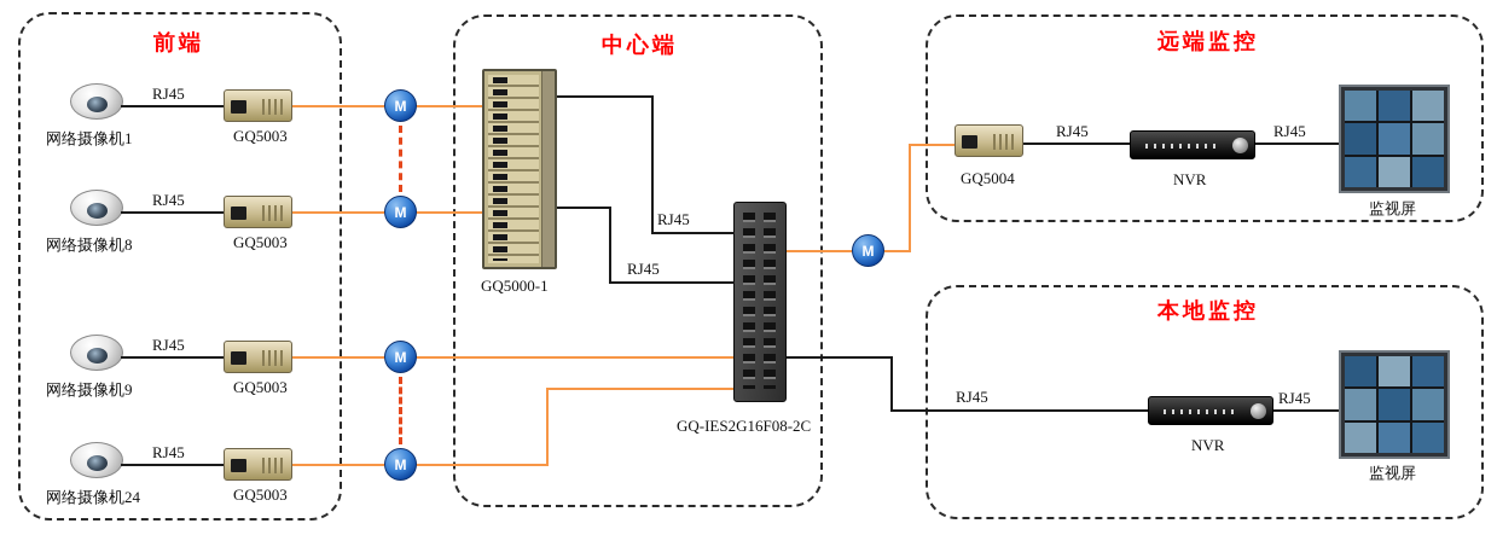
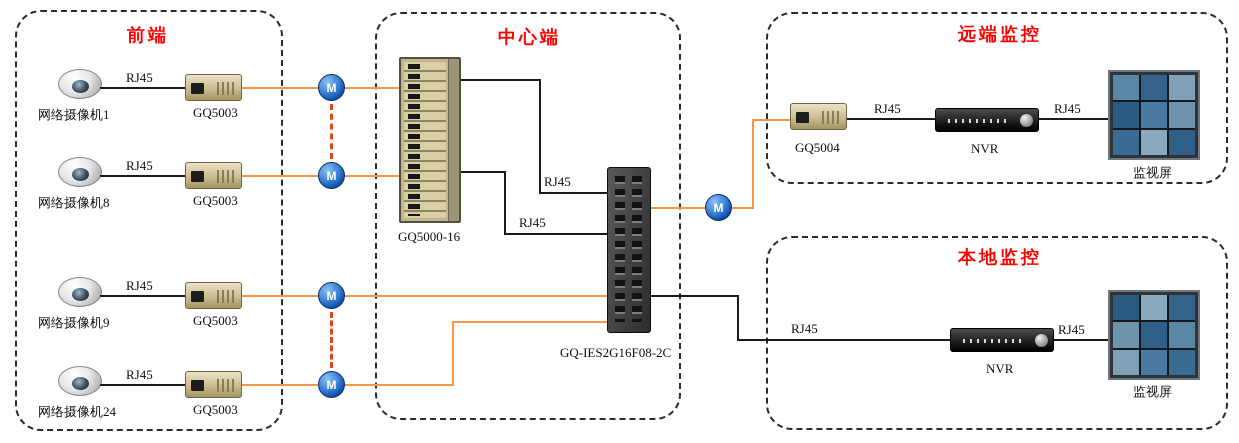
  前端
  中心端
  远端监控
  本地监控
  网络摄像机1
  RJ45
  GQ5003
  M
  网络摄像机8
  RJ45
  GQ5003
  M
  网络摄像机9
  RJ45
  GQ5003
  M
  网络摄像机24
  RJ45
  GQ5003
  M
- GQ5000-1
+ GQ5000-16
  GQ-IES2G16F08-2C
  RJ45
  RJ45
  M
  RJ45
  GQ5004
  RJ45
  NVR
  RJ45
  监视屏
  NVR
  RJ45
  监视屏
